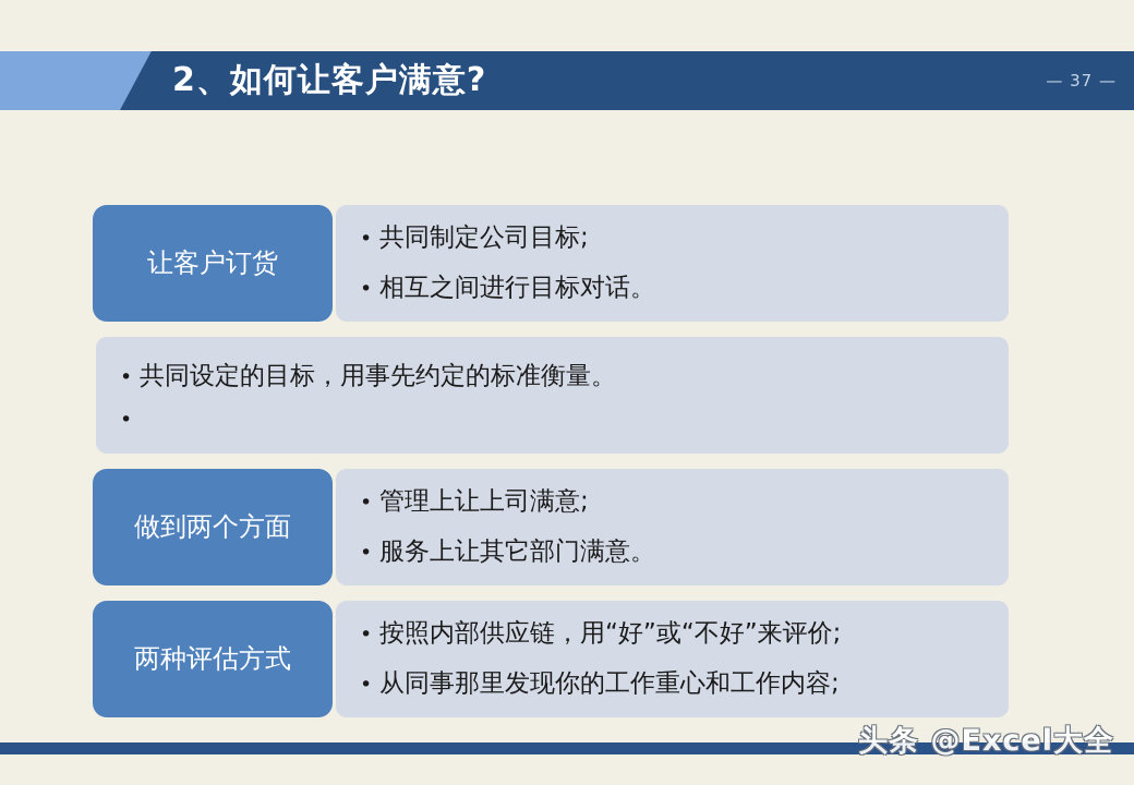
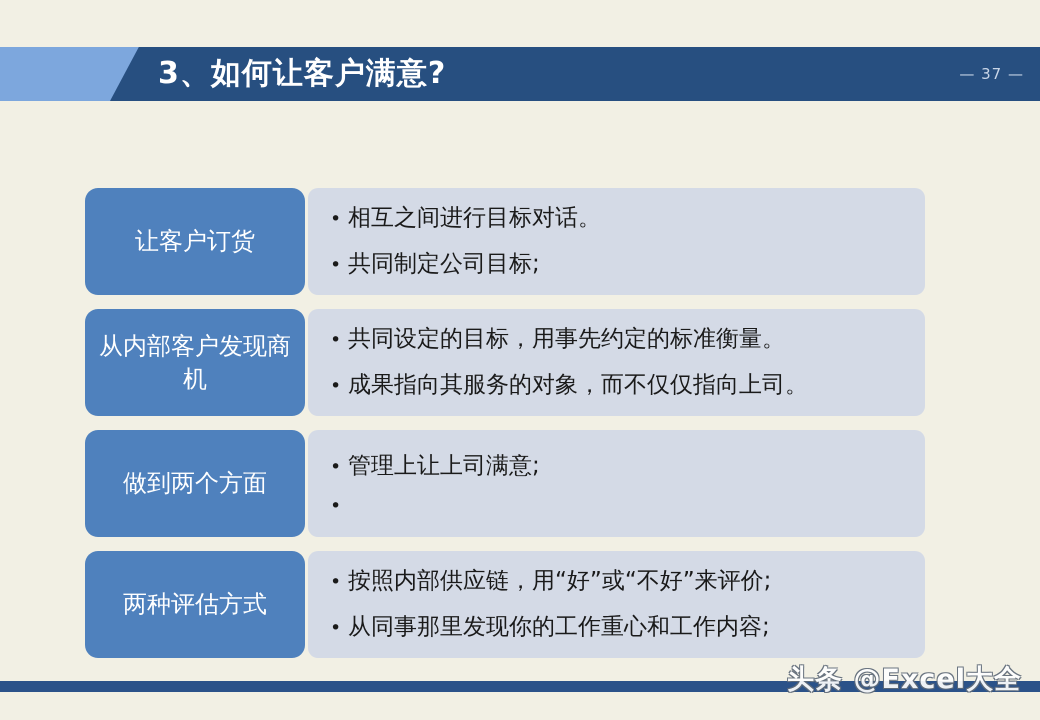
- 2、如何让客户满意?
+ 3、如何让客户满意?
  — 37 —
  让客户订货
  •
- 共同制定公司目标;
+ 相互之间进行目标对话。
  •
- 相互之间进行目标对话。
+ 共同制定公司目标;
+ 从内部客户发现商机
  •
  共同设定的目标，用事先约定的标准衡量。
  •
+ 成果指向其服务的对象，而不仅仅指向上司。
  做到两个方面
  •
  管理上让上司满意;
  •
- 服务上让其它部门满意。
  两种评估方式
  •
  按照内部供应链，用“好”或“不好”来评价;
  •
  从同事那里发现你的工作重心和工作内容;
  头条 @Excel大全
